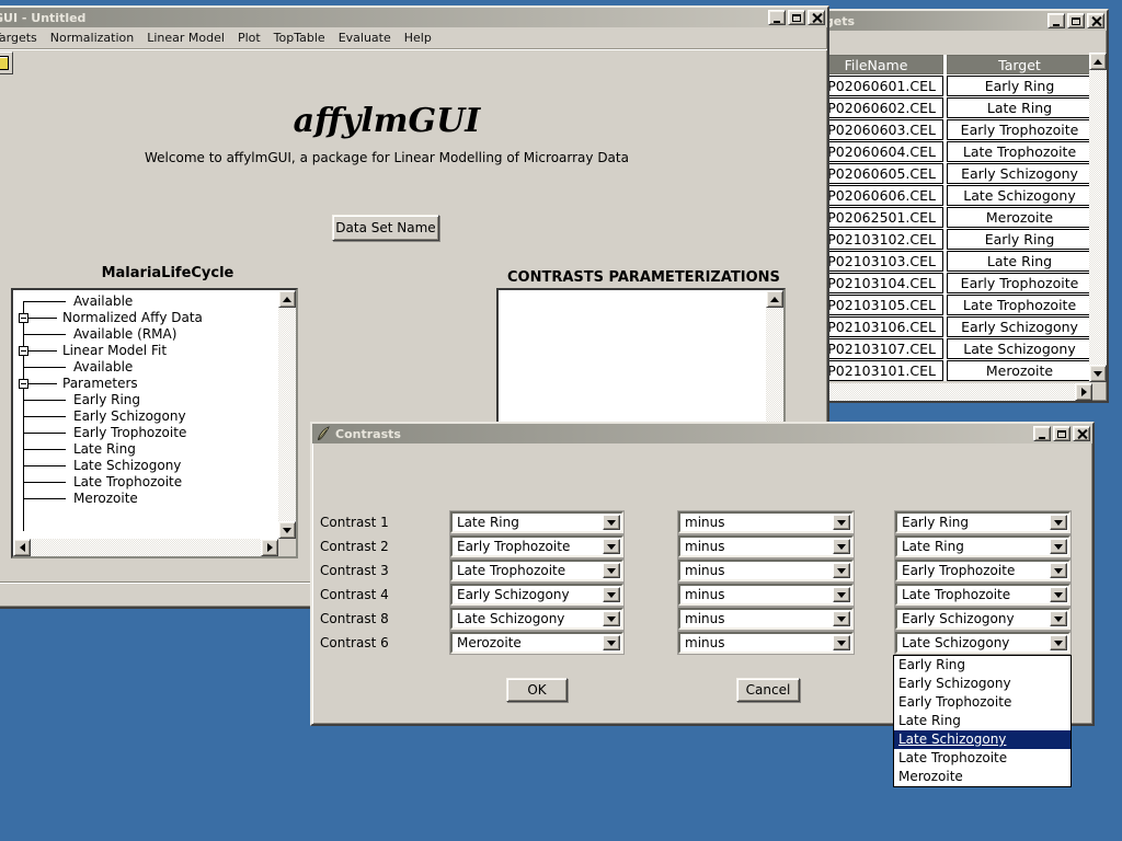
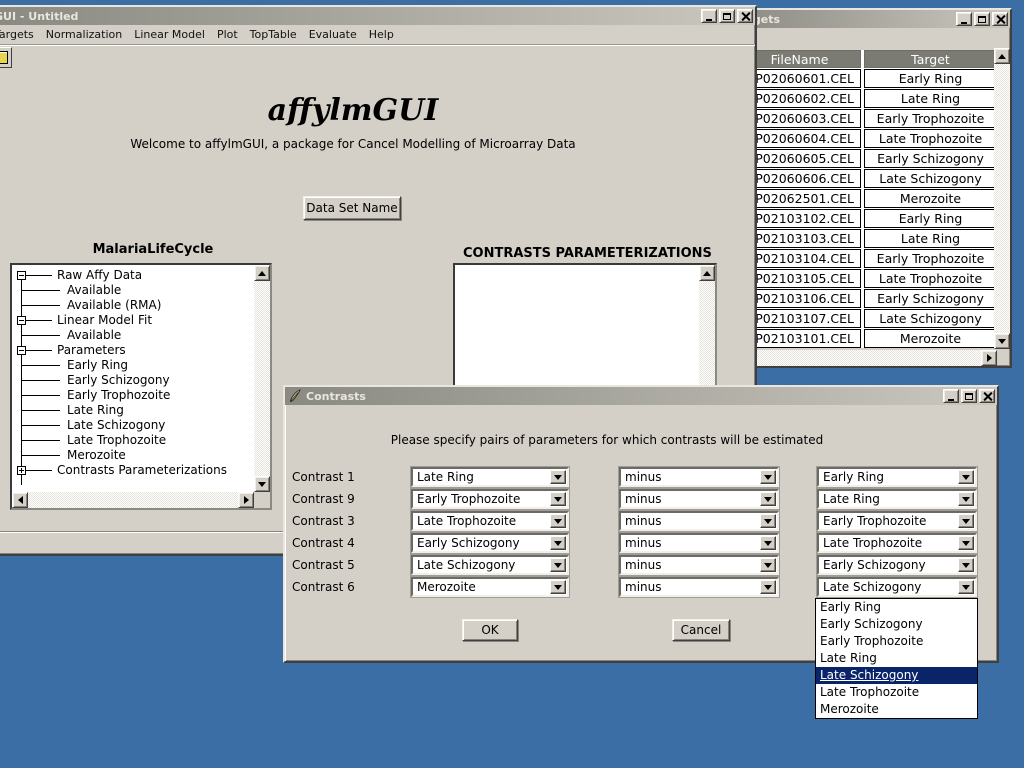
  FileName
  Target
  P02060601.CEL
  Early Ring
  P02060602.CEL
  Late Ring
  P02060603.CEL
  Early Trophozoite
  P02060604.CEL
  Late Trophozoite
  P02060605.CEL
  Early Schizogony
  P02060606.CEL
  Late Schizogony
  P02062501.CEL
  Merozoite
  P02103102.CEL
  Early Ring
  P02103103.CEL
  Late Ring
  P02103104.CEL
  Early Trophozoite
  P02103105.CEL
  Late Trophozoite
  P02103106.CEL
  Early Schizogony
  P02103107.CEL
  Late Schizogony
  P02103101.CEL
  Merozoite
  UI - Untitled
  argets
  Normalization
  Linear Model
  Plot
  TopTable
  Evaluate
  Help
  affylmGUI
- Welcome to affylmGUI, a package for Linear Modelling of Microarray Data
+ Welcome to affylmGUI, a package for Cancel Modelling of Microarray Data
  Data Set Name
  MalariaLifeCycle
+ Raw Affy Data
  Available
- Normalized Affy Data
  Available (RMA)
  Linear Model Fit
  Available
  Parameters
  Early Ring
  Early Schizogony
  Early Trophozoite
  Late Ring
  Late Schizogony
  Late Trophozoite
  Merozoite
+ Contrasts Parameterizations
  CONTRASTS PARAMETERIZATIONS
  Contrasts
+ Please specify pairs of parameters for which contrasts will be estimated
  Contrast 1
  Late Ring
  minus
  Early Ring
- Contrast 2
+ Contrast 9
  Early Trophozoite
  minus
  Late Ring
  Contrast 3
  Late Trophozoite
  minus
  Early Trophozoite
  Contrast 4
  Early Schizogony
  minus
  Late Trophozoite
- Contrast 8
+ Contrast 5
  Late Schizogony
  minus
  Early Schizogony
  Contrast 6
  Merozoite
  minus
  Late Schizogony
  OK
  Cancel
  Early Ring
  Early Schizogony
  Early Trophozoite
  Late Ring
  Late Schizogony
  Late Trophozoite
  Merozoite
